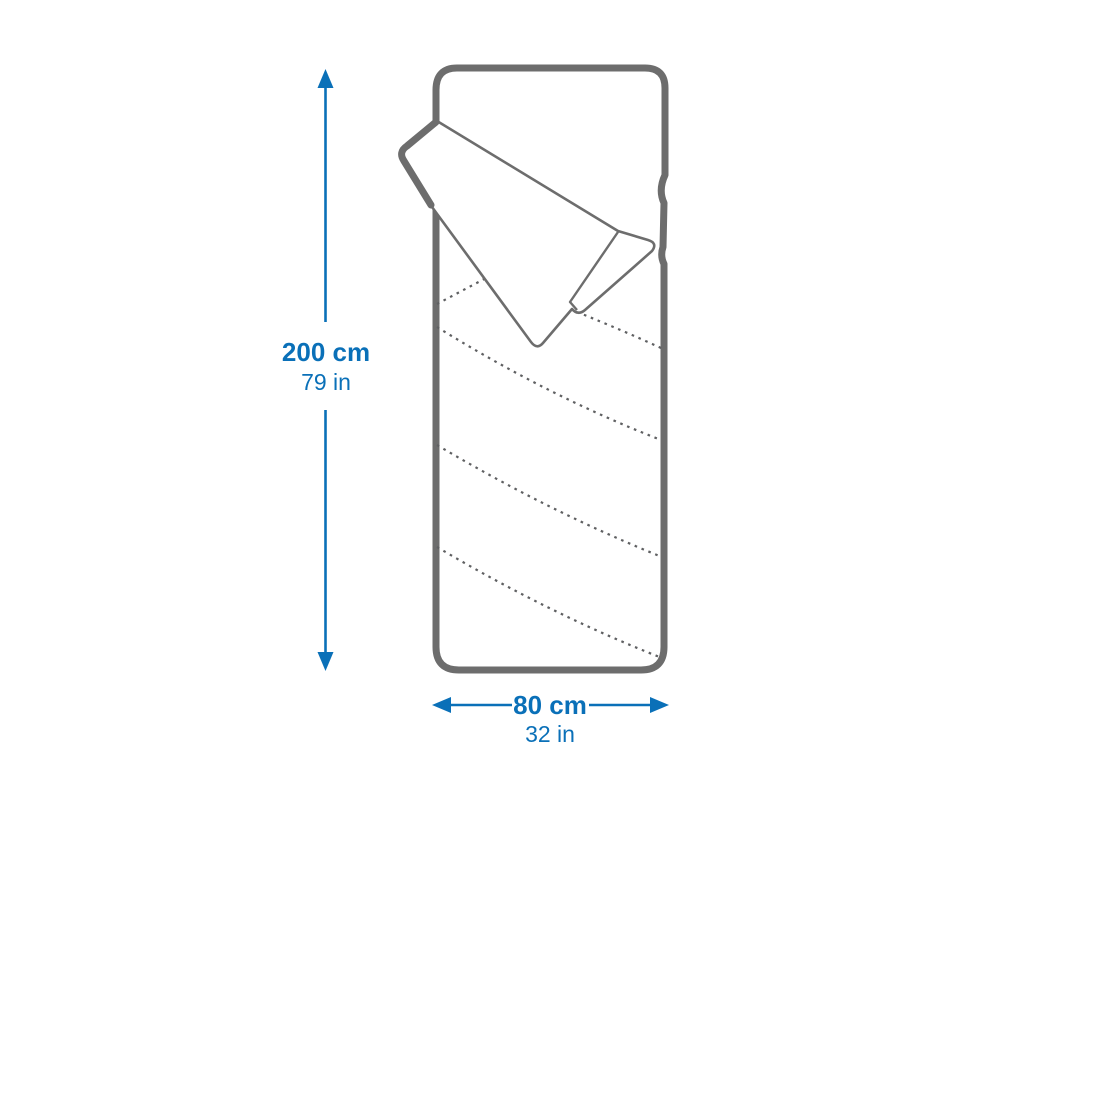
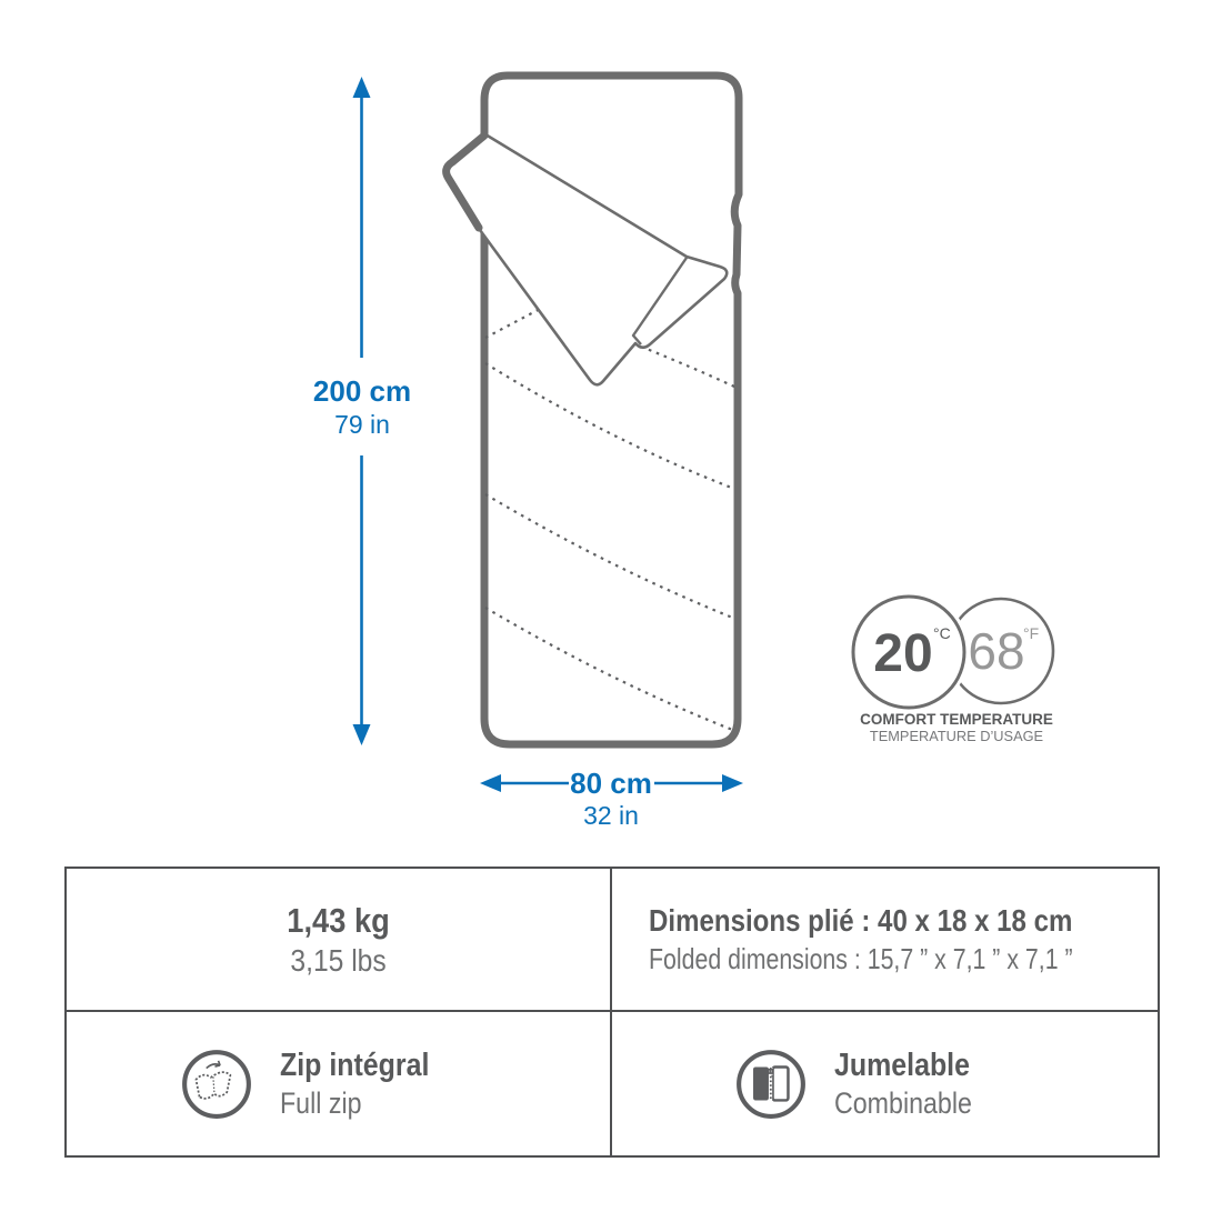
  200 cm
  79 in
  80 cm
  32 in
+ 68
+ °F
+ 20
+ °C
+ COMFORT TEMPERATURE
+ TEMPERATURE D’USAGE
+ 1,43 kg
+ 3,15 lbs
+ Dimensions plié : 40 x 18 x 18 cm
+ Folded dimensions : 15,7 ” x 7,1 ” x 7,1 ”
+ Zip intégral
+ Full zip
+ Jumelable
+ Combinable
